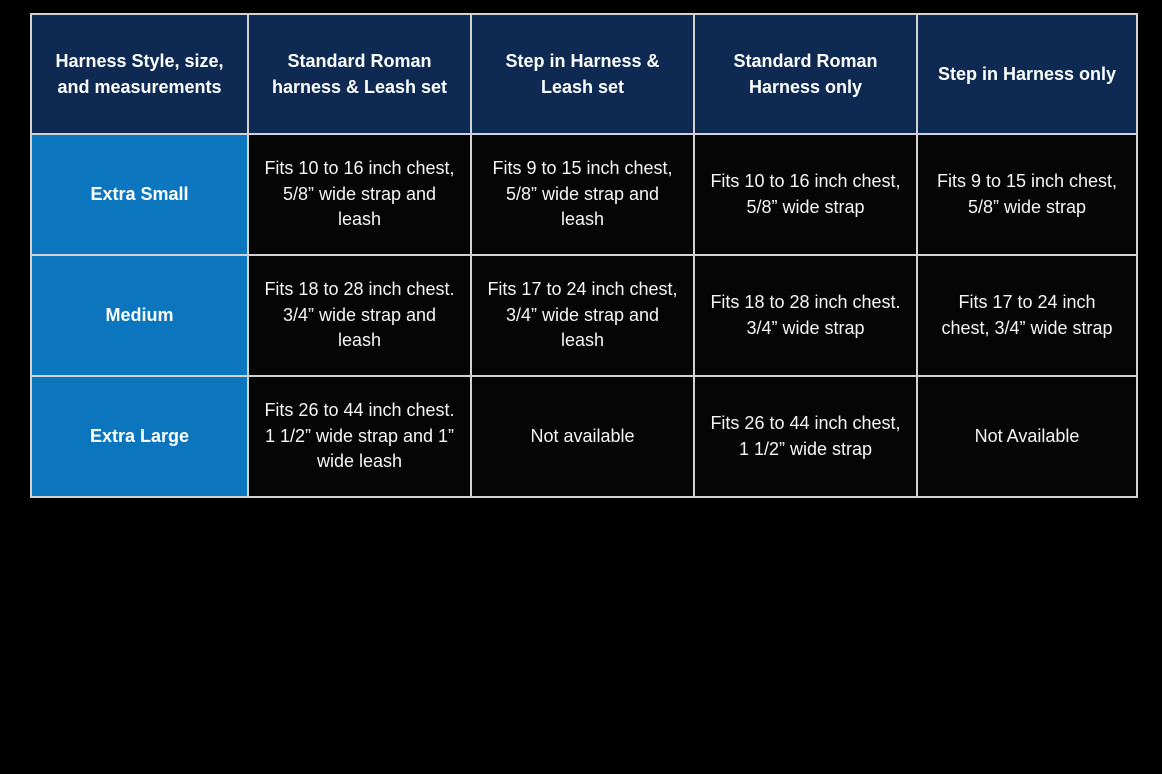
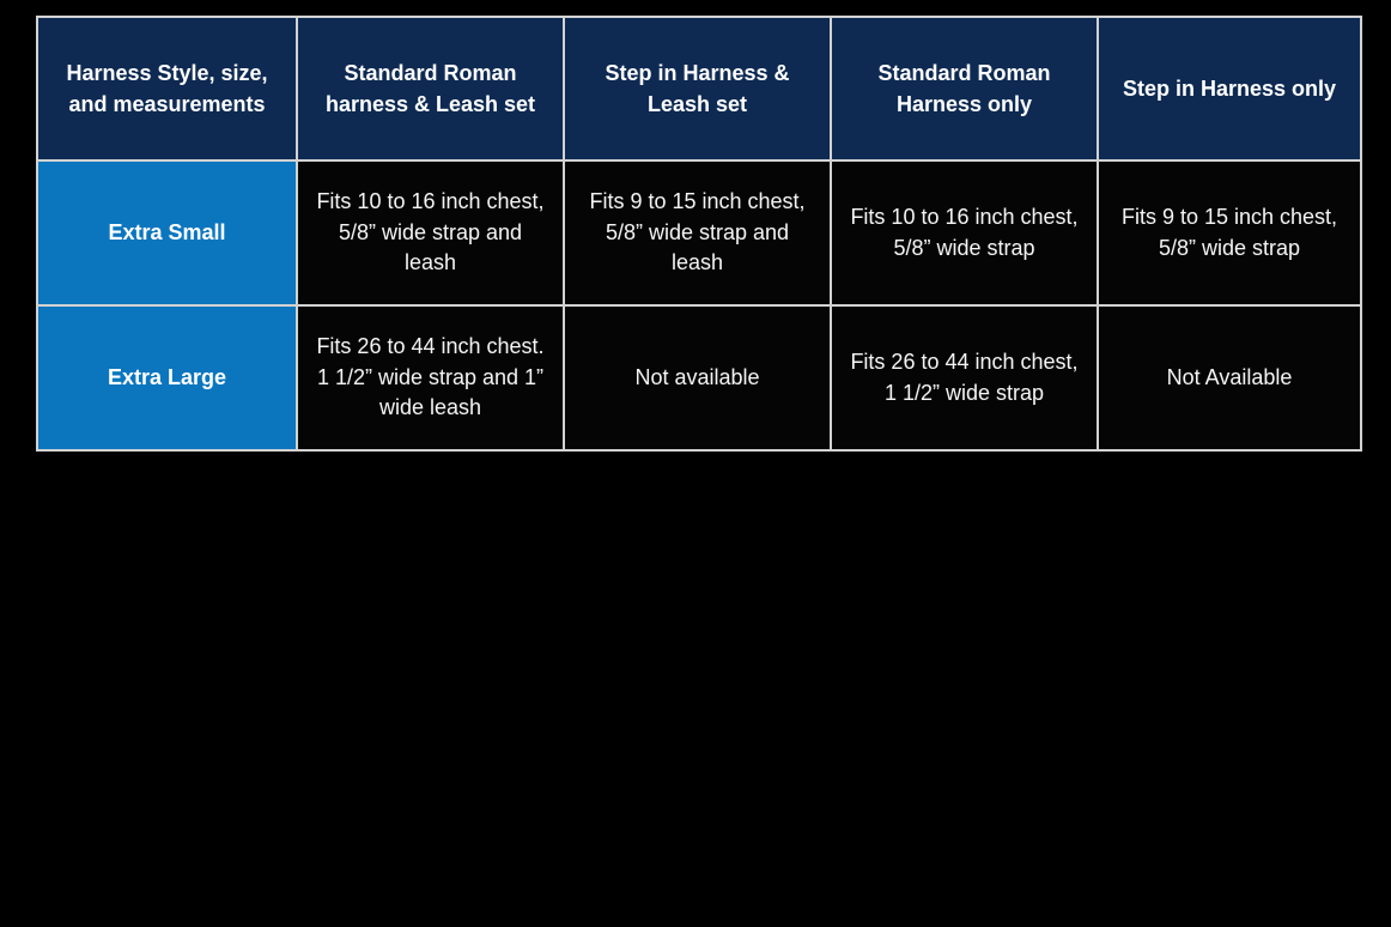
  Harness Style, size, and measurements	Standard Roman harness & Leash set	Step in Harness & Leash set	Standard Roman Harness only	Step in Harness only
  Extra Small	Fits 10 to 16 inch chest, 5/8” wide strap and leash	Fits 9 to 15 inch chest, 5/8” wide strap and leash	Fits 10 to 16 inch chest, 5/8” wide strap	Fits 9 to 15 inch chest, 5/8” wide strap
- Medium	Fits 18 to 28 inch chest. 3/4” wide strap and leash	Fits 17 to 24 inch chest, 3/4” wide strap and leash	Fits 18 to 28 inch chest. 3/4” wide strap	Fits 17 to 24 inch chest, 3/4” wide strap
  Extra Large	Fits 26 to 44 inch chest. 1 1/2” wide strap and 1” wide leash	Not available	Fits 26 to 44 inch chest, 1 1/2” wide strap	Not Available
